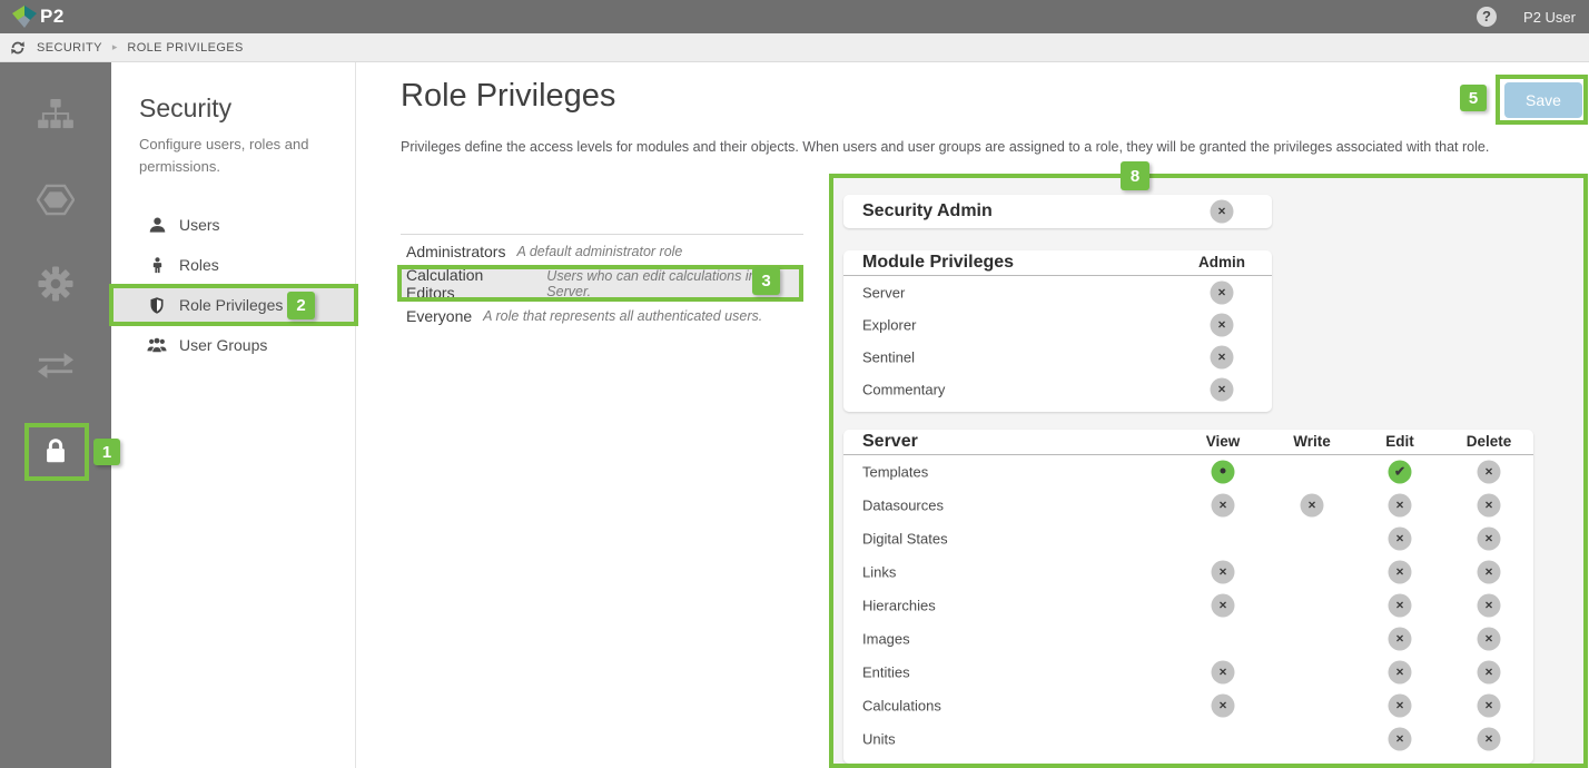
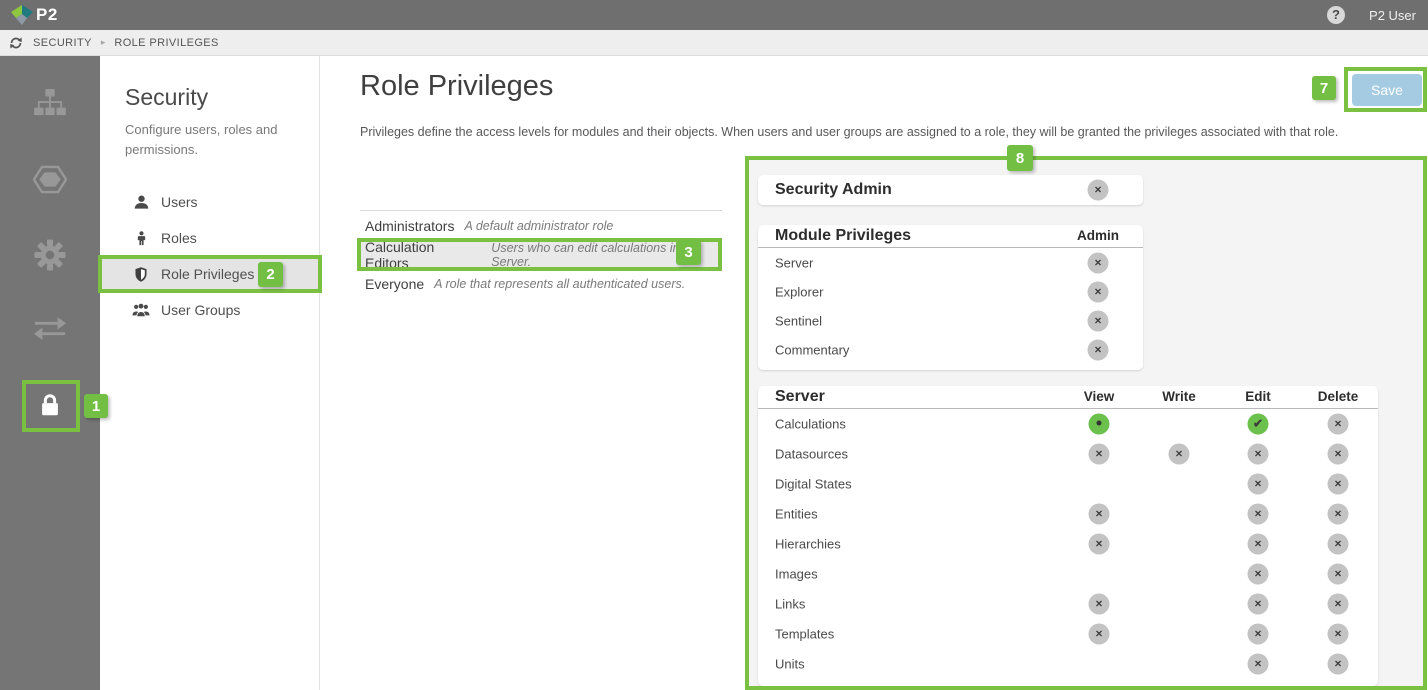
  P2
  ?
  P2 User
  SECURITY
  ▸
  ROLE PRIVILEGES
  Security
  Configure users, roles and permissions.
  Users
  Roles
  Role Privileges
  User Groups
  Role Privileges
  Privileges define the access levels for modules and their objects. When users and user groups are assigned to a role, they will be granted the privileges associated with that role.
  Administrators
  A default administrator role
  Calculation Editors
  Users who can edit calculations i Server.
  Everyone
  A role that represents all authenticated users.
  Save
  Security Admin
  ×
  Module Privileges
  Admin
  Server
  ×
  Explorer
  ×
  Sentinel
  ×
  Commentary
  ×
  Server
  View
  Write
  Edit
  Delete
- Templates
+ Calculations
  ✔
  ×
  Datasources
  ×
  ×
  ×
  ×
  Digital States
  ×
  ×
- Links
+ Entities
  ×
  ×
  ×
  Hierarchies
  ×
  ×
  ×
  Images
  ×
  ×
- Entities
+ Links
  ×
  ×
  ×
- Calculations
+ Templates
  ×
  ×
  ×
  Units
  ×
  ×
  1
  2
  3
  8
- 5
+ 7
